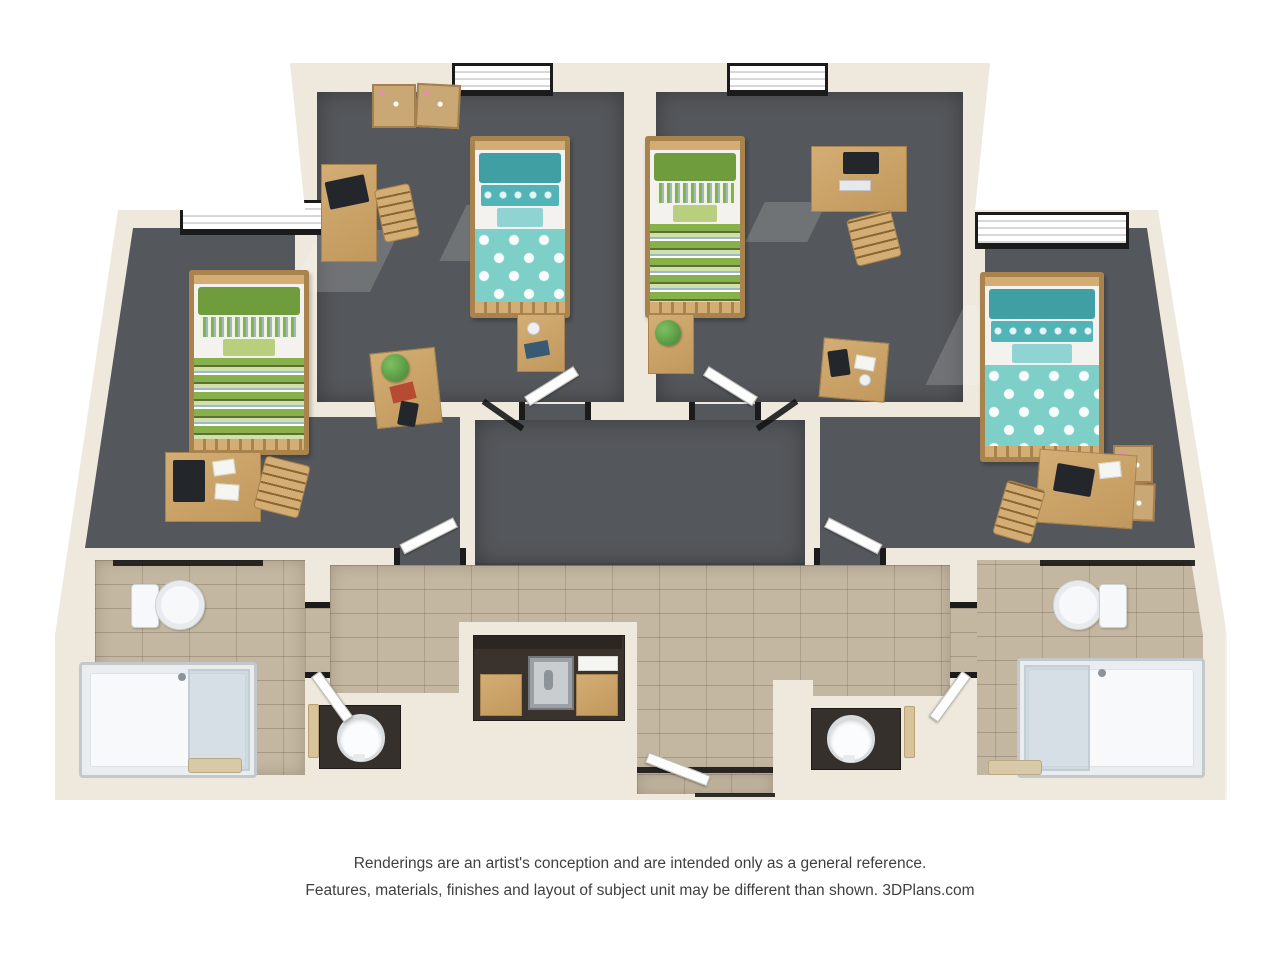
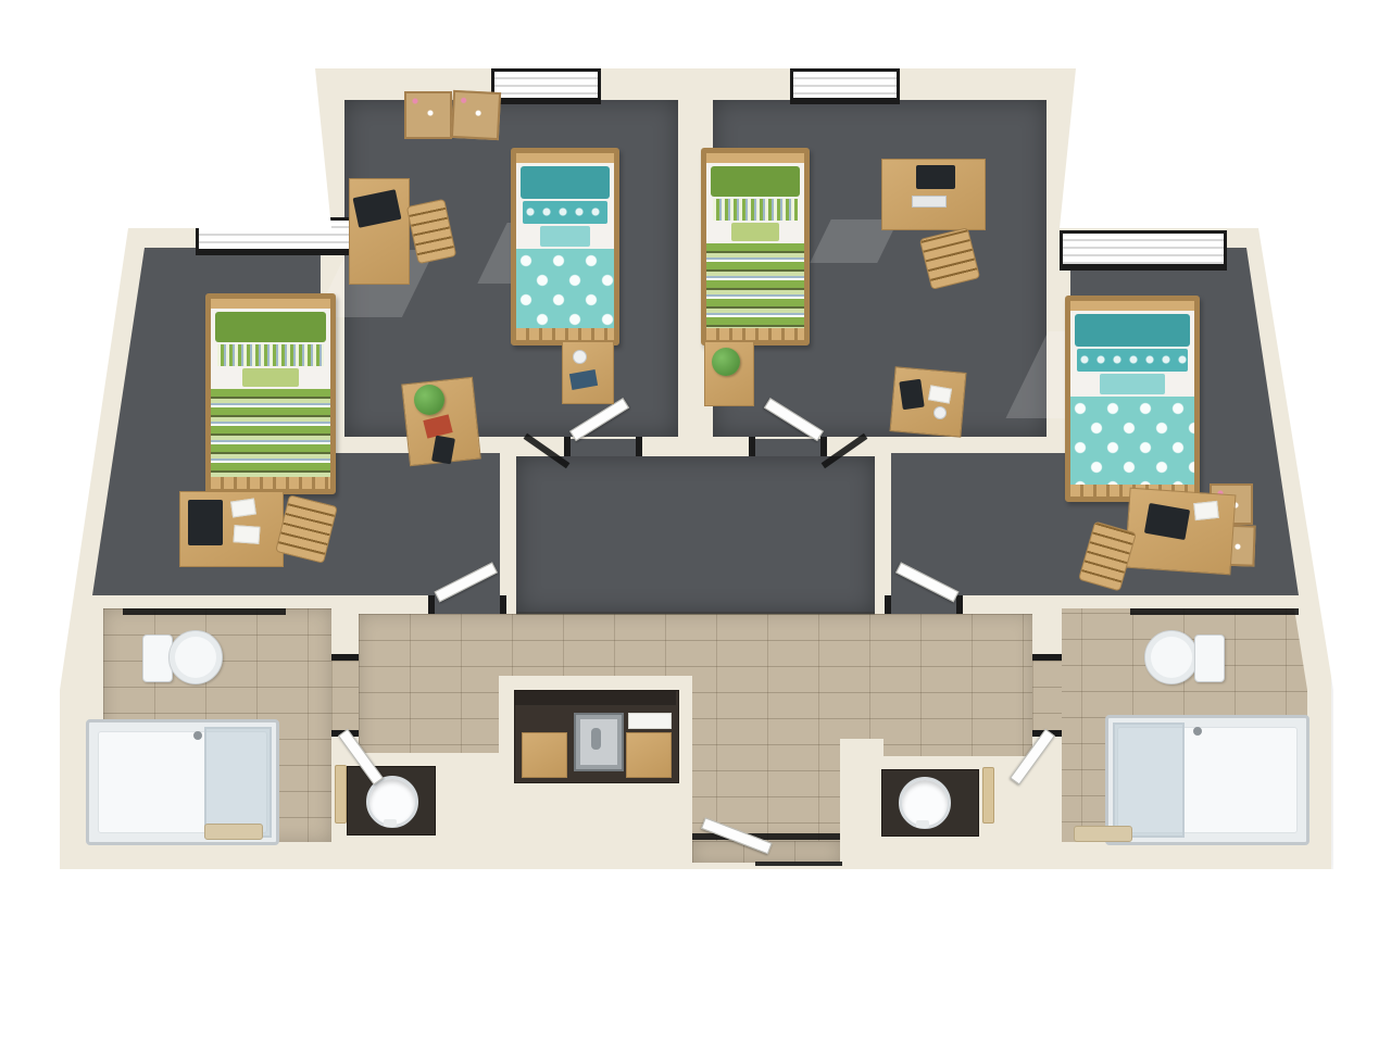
- Renderings are an artist's conception and are intended only as a general reference.
- Features, materials, finishes and layout of subject unit may be different than shown. 3DPlans.com
